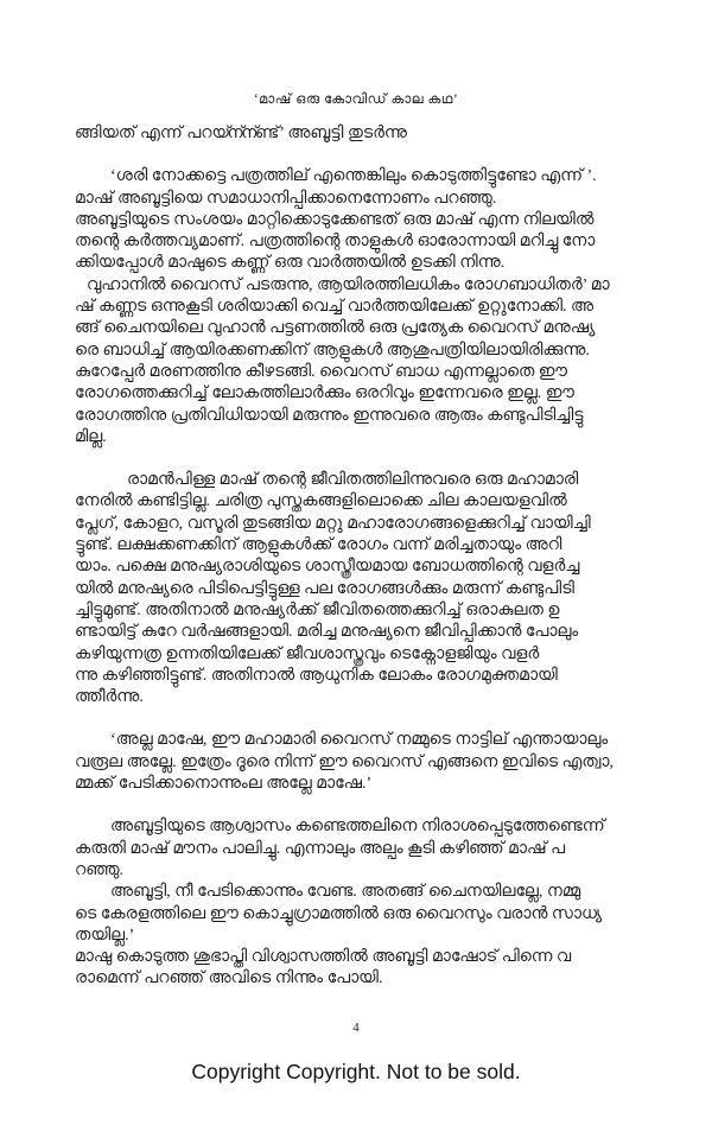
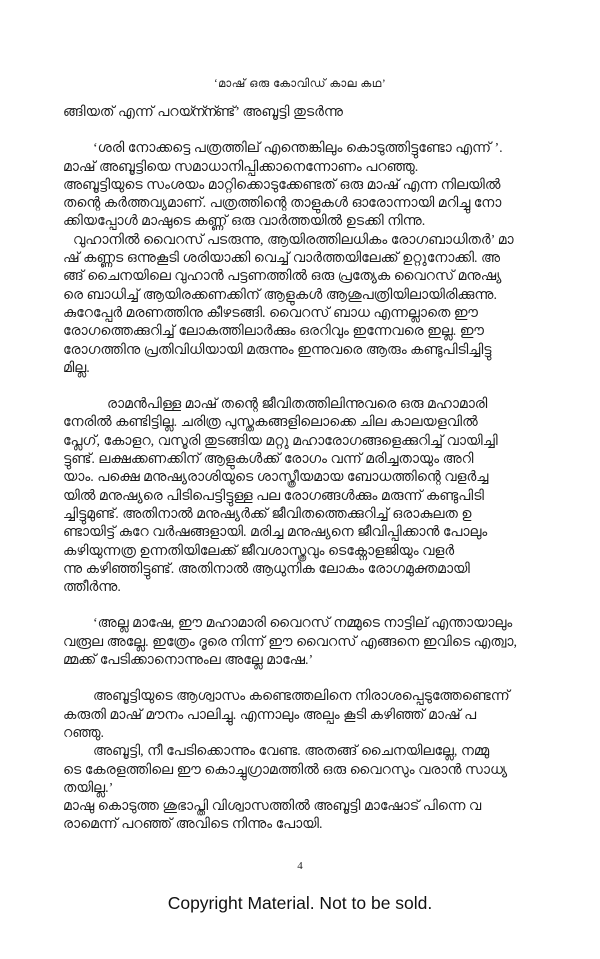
  ‘മാഷ് ഒരു കോവിഡ് കാല കഥ’
  ങ്ങിയത് എന്ന് പറയ്ന്ന്ണ്ട്’ അബൂട്ടി തുടർന്നു
  ‘ശരി നോക്കട്ടെ പത്രത്തില് എന്തെങ്കിലും കൊടുത്തിട്ടുണ്ടോ എന്ന് ’.
  മാഷ് അബൂട്ടിയെ സമാധാനിപ്പിക്കാനെന്നോണം പറഞ്ഞു.
  അബൂട്ടിയുടെ സംശയം മാറ്റിക്കൊടുക്കേണ്ടത് ഒരു മാഷ് എന്ന നിലയിൽ
  തന്റെ കർത്തവ്യമാണ്. പത്രത്തിന്റെ താളുകൾ ഓരോന്നായി മറിച്ചു നോ
  ക്കിയപ്പോൾ മാഷുടെ കണ്ണ് ഒരു വാർത്തയിൽ ഉടക്കി നിന്നു.
  വുഹാനിൽ വൈറസ് പടരുന്നു, ആയിരത്തിലധികം രോഗബാധിതർ’ മാ
  ഷ് കണ്ണട ഒന്നുകൂടി ശരിയാക്കി വെച്ച് വാർത്തയിലേക്ക് ഉറ്റുനോക്കി. അ
  ങ്ങ് ചൈനയിലെ വുഹാൻ പട്ടണത്തിൽ ഒരു പ്രത്യേക വൈറസ് മനുഷ്യ
  രെ ബാധിച്ച് ആയിരക്കണക്കിന് ആളുകൾ ആശുപത്രിയിലായിരിക്കുന്നു.
  കുറേപ്പേർ മരണത്തിനു കീഴടങ്ങി. വൈറസ് ബാധ എന്നല്ലാതെ ഈ
  രോഗത്തെക്കുറിച്ച് ലോകത്തിലാർക്കും ഒരറിവും ഇന്നേവരെ ഇല്ല. ഈ
  രോഗത്തിനു പ്രതിവിധിയായി മരുന്നും ഇന്നുവരെ ആരും കണ്ടുപിടിച്ചിട്ടു
  മില്ല.
  രാമൻപിള്ള മാഷ് തന്റെ ജീവിതത്തിലിന്നുവരെ ഒരു മഹാമാരി
  നേരിൽ കണ്ടിട്ടില്ല. ചരിത്ര പുസ്തകങ്ങളിലൊക്കെ ചില കാലയളവിൽ
  പ്ലേഗ്, കോളറ, വസൂരി തുടങ്ങിയ മറ്റു മഹാരോഗങ്ങളെക്കുറിച്ച് വായിച്ചി
  ട്ടുണ്ട്. ലക്ഷക്കണക്കിന് ആളുകൾക്ക് രോഗം വന്ന് മരിച്ചതായും അറി
  യാം. പക്ഷെ മനുഷ്യരാശിയുടെ ശാസ്ത്രീയമായ ബോധത്തിന്റെ വളർച്ച
  യിൽ മനുഷ്യരെ പിടിപെട്ടിട്ടുള്ള പല രോഗങ്ങൾക്കും മരുന്ന് കണ്ടുപിടി
  ച്ചിട്ടുമുണ്ട്. അതിനാൽ മനുഷ്യർക്ക് ജീവിതത്തെക്കുറിച്ച് ഒരാകുലത ഉ
  ണ്ടായിട്ട് കുറേ വർഷങ്ങളായി. മരിച്ച മനുഷ്യനെ ജീവിപ്പിക്കാൻ പോലും
  കഴിയുന്നത്ര ഉന്നതിയിലേക്ക് ജീവശാസ്ത്രവും ടെക്നോളജിയും വളർ
  ന്നു കഴിഞ്ഞിട്ടുണ്ട്. അതിനാൽ ആധുനിക ലോകം രോഗമുക്തമായി
  ത്തീർന്നു.
  ‘അല്ല മാഷേ, ഈ മഹാമാരി വൈറസ് നമ്മുടെ നാട്ടില് എന്തായാലും
  വരൂല അല്ലേ. ഇത്രേം ദൂരെ നിന്ന് ഈ വൈറസ് എങ്ങനെ ഇവിടെ എത്വാ,
  മ്മക്ക് പേടിക്കാനൊന്നുംല അല്ലേ മാഷേ.’
  അബൂട്ടിയുടെ ആശ്വാസം കണ്ടെത്തലിനെ നിരാശപ്പെടുത്തേണ്ടെന്ന്
  കരുതി മാഷ് മൗനം പാലിച്ചു. എന്നാലും അല്പം കൂടി കഴിഞ്ഞ് മാഷ് പ
  റഞ്ഞു.
  അബൂട്ടി, നീ പേടിക്കൊന്നും വേണ്ട. അതങ്ങ് ചൈനയിലല്ലേ, നമ്മു
  ടെ കേരളത്തിലെ ഈ കൊച്ചുഗ്രാമത്തിൽ ഒരു വൈറസും വരാൻ സാധ്യ
  തയില്ല.’
  മാഷു കൊടുത്ത ശുഭാപ്തി വിശ്വാസത്തിൽ അബൂട്ടി മാഷോട് പിന്നെ വ
  രാമെന്ന് പറഞ്ഞ് അവിടെ നിന്നും പോയി.
  4
- Copyright Copyright. Not to be sold.
+ Copyright Material. Not to be sold.
